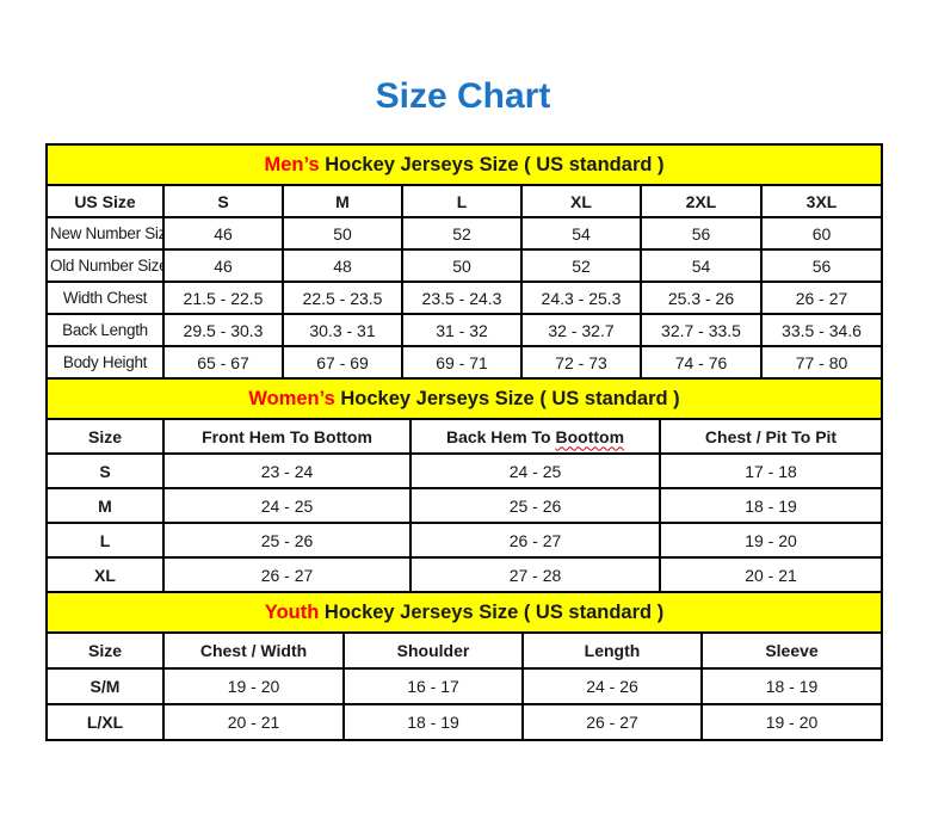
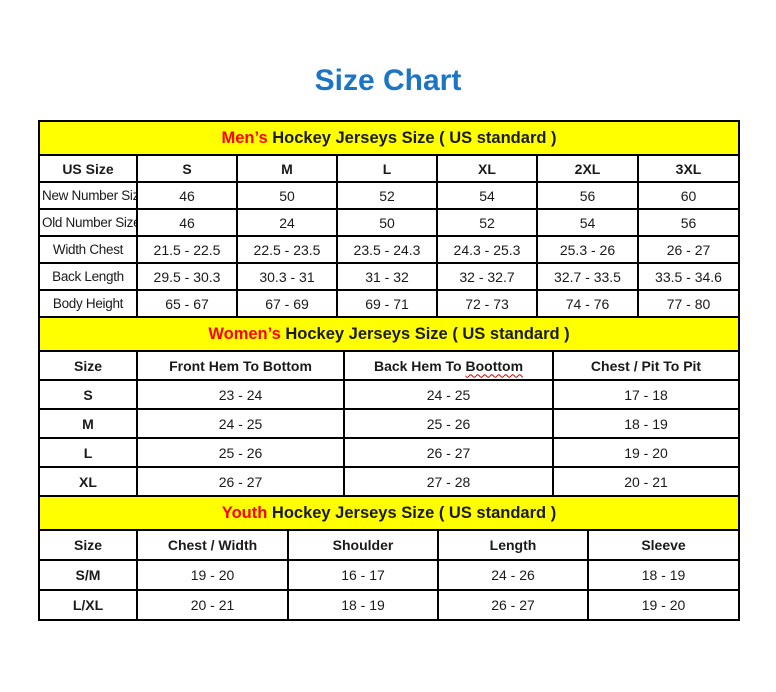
  Size Chart
  Men’s Hockey Jerseys Size ( US standard )
  US Size	S	M	L	XL	2XL	3XL
  New Number Siz	46	50	52	54	56	60
- Old Number Size	46	48	50	52	54	56
+ Old Number Size	46	24	50	52	54	56
  Width Chest	21.5 - 22.5	22.5 - 23.5	23.5 - 24.3	24.3 - 25.3	25.3 - 26	26 - 27
  Back Length	29.5 - 30.3	30.3 - 31	31 - 32	32 - 32.7	32.7 - 33.5	33.5 - 34.6
  Body Height	65 - 67	67 - 69	69 - 71	72 - 73	74 - 76	77 - 80
  Women’s Hockey Jerseys Size ( US standard )
  Size	Front Hem To Bottom	Back Hem To Boottom	Chest / Pit To Pit
  S	23 - 24	24 - 25	17 - 18
  M	24 - 25	25 - 26	18 - 19
  L	25 - 26	26 - 27	19 - 20
  XL	26 - 27	27 - 28	20 - 21
  Youth Hockey Jerseys Size ( US standard )
  Size	Chest / Width	Shoulder	Length	Sleeve
  S/M	19 - 20	16 - 17	24 - 26	18 - 19
  L/XL	20 - 21	18 - 19	26 - 27	19 - 20
